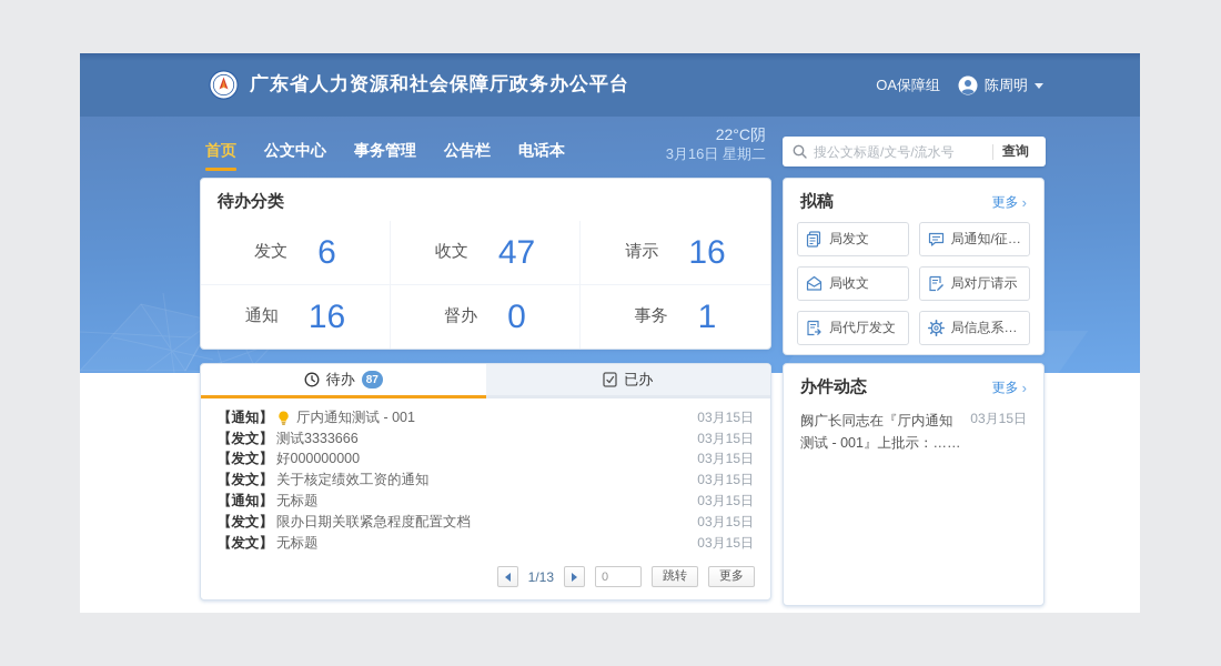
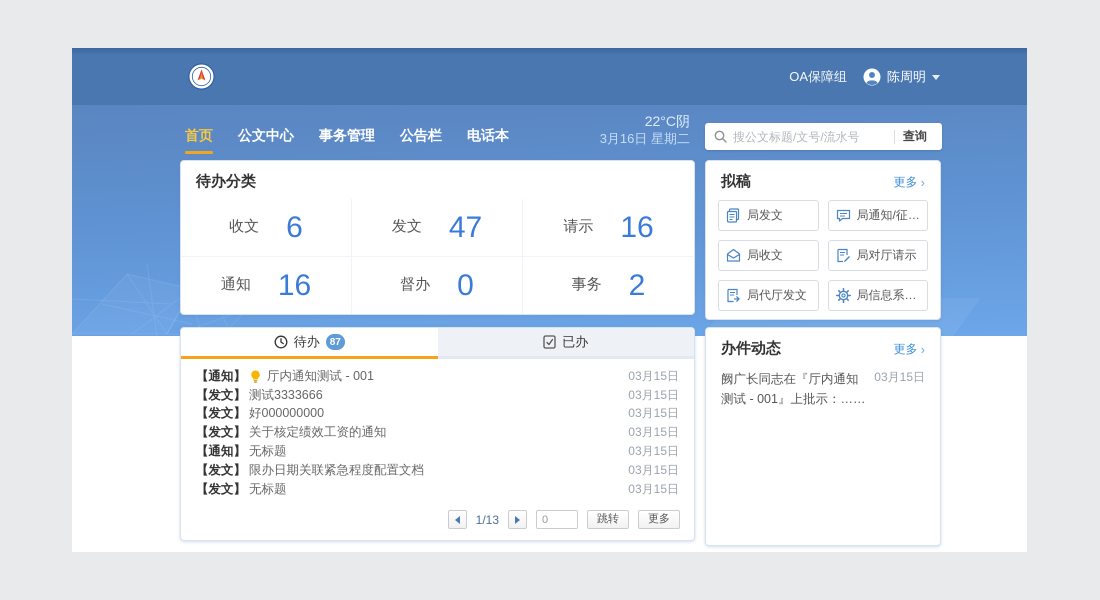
- 广东省人力资源和社会保障厅政务办公平台
  OA保障组
  陈周明
  首页
  公文中心
  事务管理
  公告栏
  电话本
  22°C阴
  3月16日 星期二
  搜公文标题/文号/流水号
  查询
  待办分类
- 发文
+ 收文
  6
- 收文
+ 发文
  47
  请示
  16
  通知
  16
  督办
  0
  事务
- 1
+ 2
  待办
  87
  已办
  【通知】
  厅内通知测试 - 001
  03月15日
  【发文】
  测试3333666
  03月15日
  【发文】
  好000000000
  03月15日
  【发文】
  关于核定绩效工资的通知
  03月15日
  【通知】
  无标题
  03月15日
  【发文】
  限办日期关联紧急程度配置文档
  03月15日
  【发文】
  无标题
  03月15日
  1/13
  0
  跳转
  更多
  拟稿
  更多
  ›
  局发文
  局收文
  局对厅请示
  局代厅发文
  局信息系统
  办件动态
  更多
  ›
  阙广长同志在『厅内通知测试 - 001』上批示：……
  03月15日
